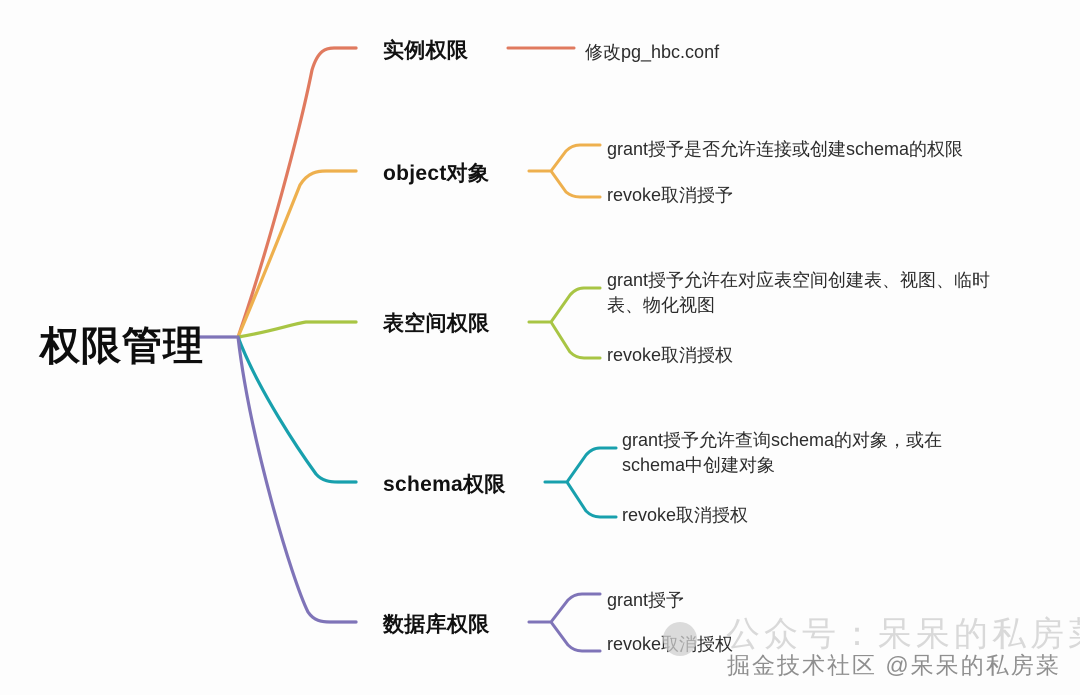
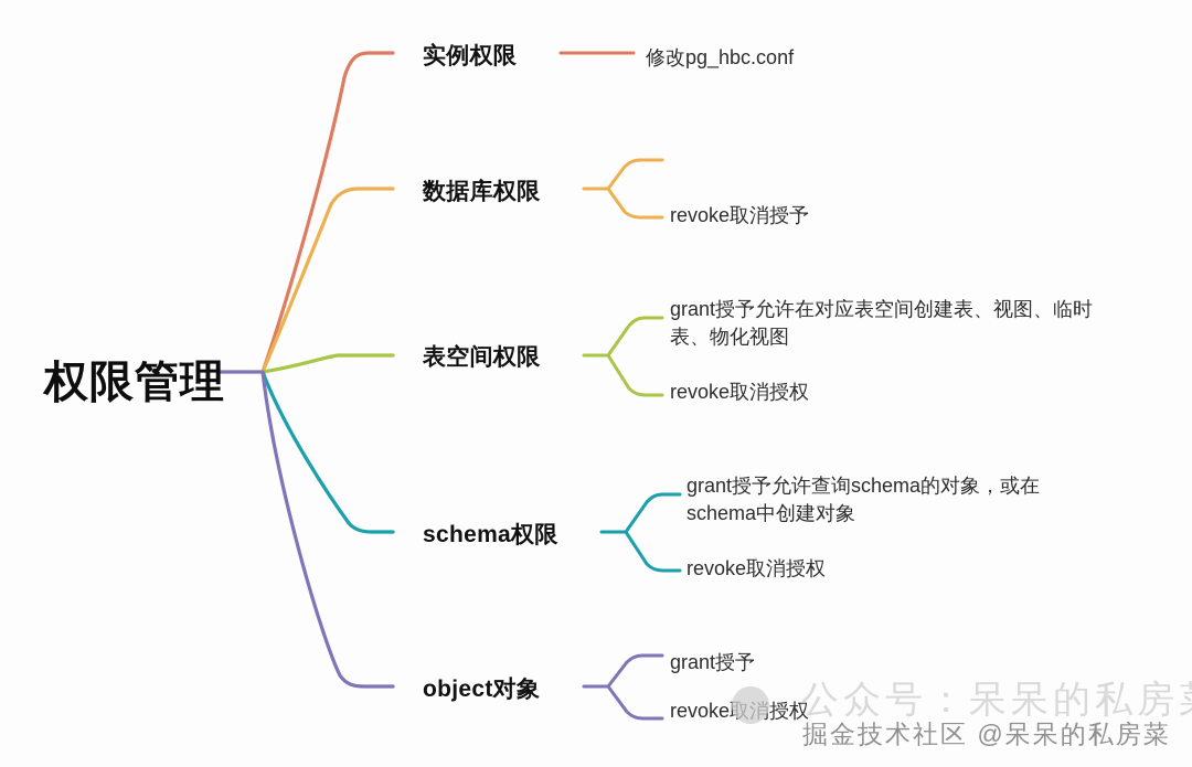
  权限管理
  实例权限
  修改pg_hbc.conf
- object对象
+ 数据库权限
- grant授予是否允许连接或创建schema的权限
  revoke取消授予
  表空间权限
  grant授予允许在对应表空间创建表、视图、临时
  表、物化视图
  revoke取消授权
  schema权限
  grant授予允许查询schema的对象，或在
  schema中创建对象
  revoke取消授权
- 数据库权限
+ object对象
  grant授予
  revoke取消授权
  公众号：呆呆的私房
  掘金技术社区 @呆呆的私房菜
